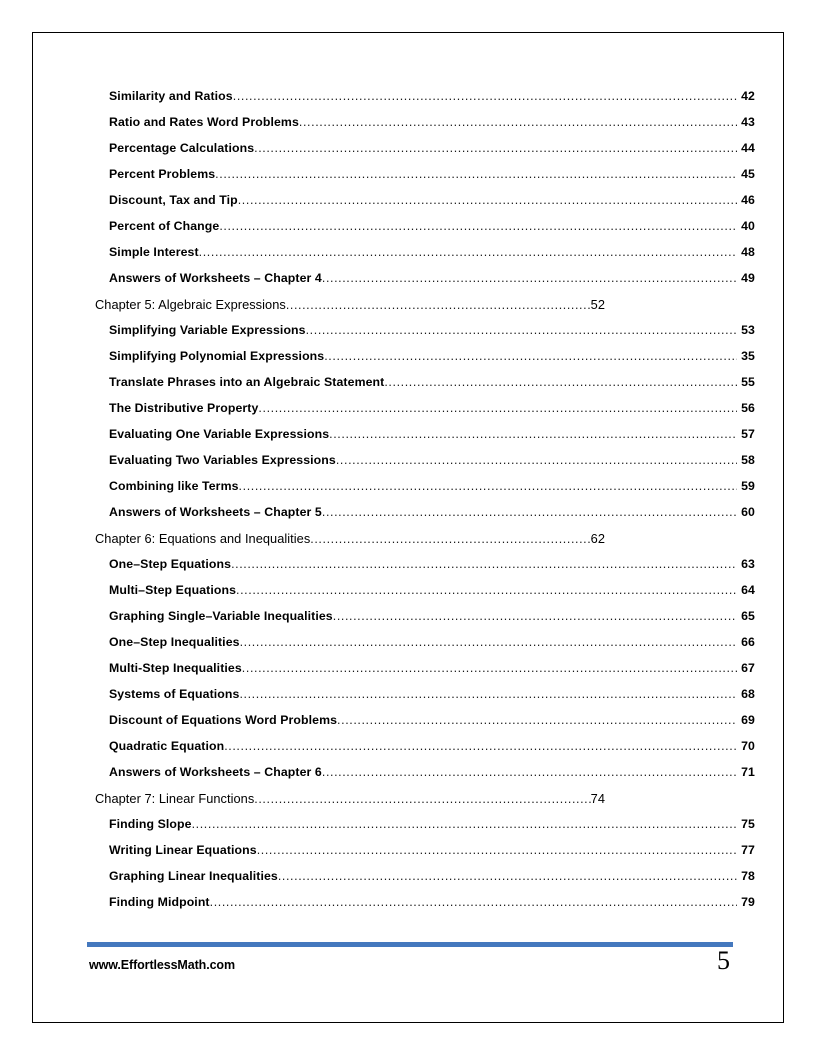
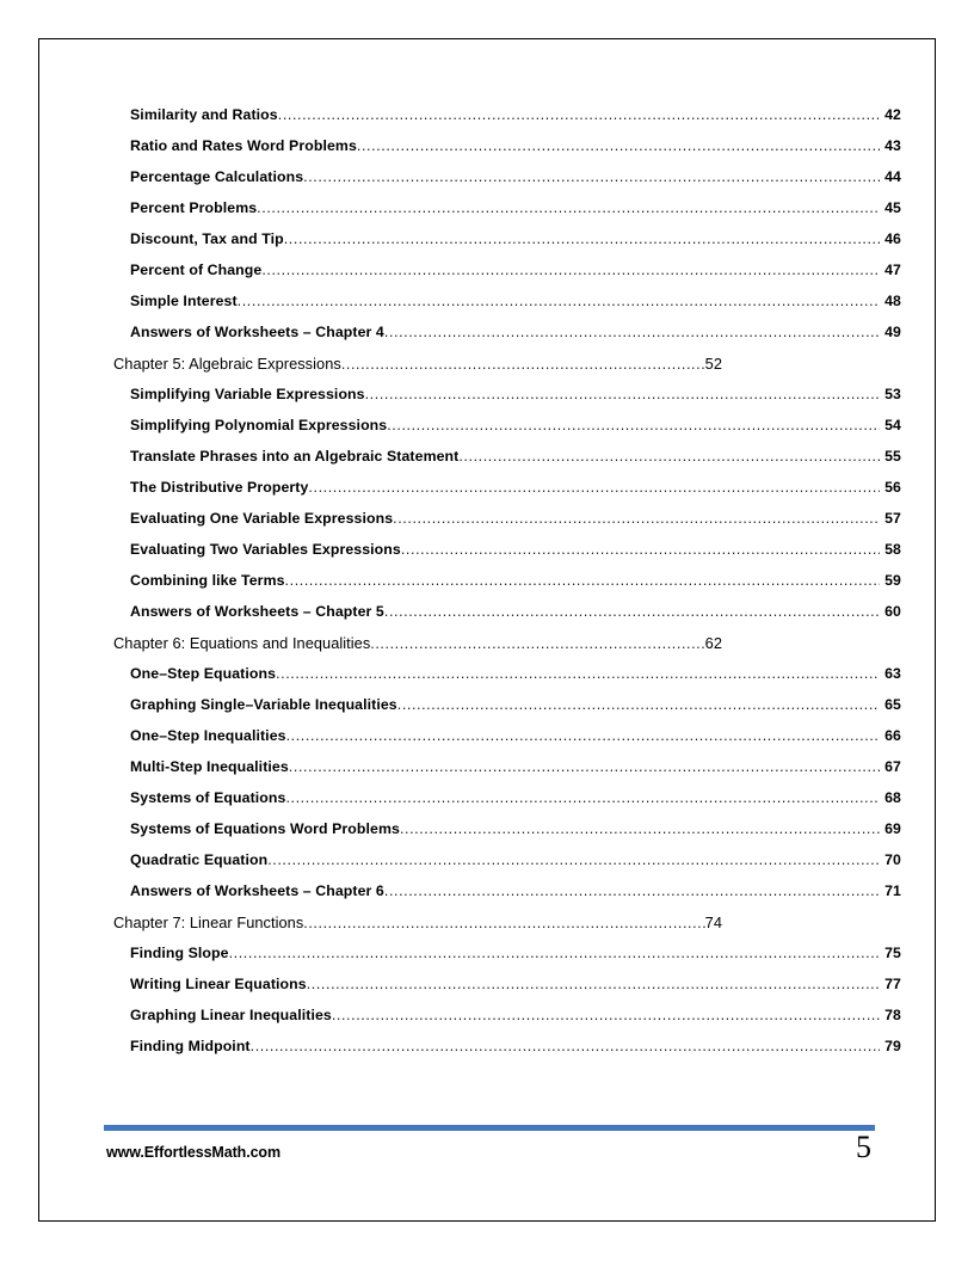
  Similarity and Ratios
  42
  Ratio and Rates Word Problems
  43
  Percentage Calculations
  44
  Percent Problems
  45
  Discount, Tax and Tip
  46
  Percent of Change
- 40
+ 47
  Simple Interest
  48
  Answers of Worksheets – Chapter 4
  49
  Chapter 5: Algebraic Expressions
  52
  Simplifying Variable Expressions
  53
  Simplifying Polynomial Expressions
- 35
+ 54
  Translate Phrases into an Algebraic Statement
  55
  The Distributive Property
  56
  Evaluating One Variable Expressions
  57
  Evaluating Two Variables Expressions
  58
  Combining like Terms
  59
  Answers of Worksheets – Chapter 5
  60
  Chapter 6: Equations and Inequalities
  62
  One–Step Equations
  63
- Multi–Step Equations
- 64
  Graphing Single–Variable Inequalities
  65
  One–Step Inequalities
  66
  Multi-Step Inequalities
  67
  Systems of Equations
  68
- Discount of Equations Word Problems
+ Systems of Equations Word Problems
  69
  Quadratic Equation
  70
  Answers of Worksheets – Chapter 6
  71
  Chapter 7: Linear Functions
  74
  Finding Slope
  75
  Writing Linear Equations
  77
  Graphing Linear Inequalities
  78
  Finding Midpoint
  79
  www.EffortlessMath.com
  5
